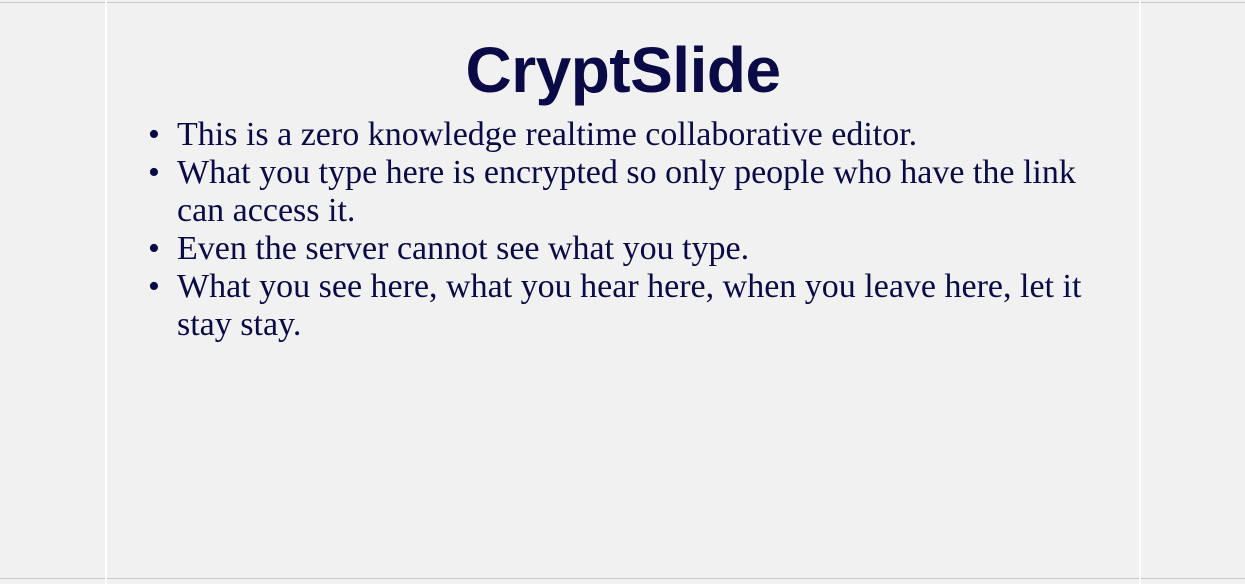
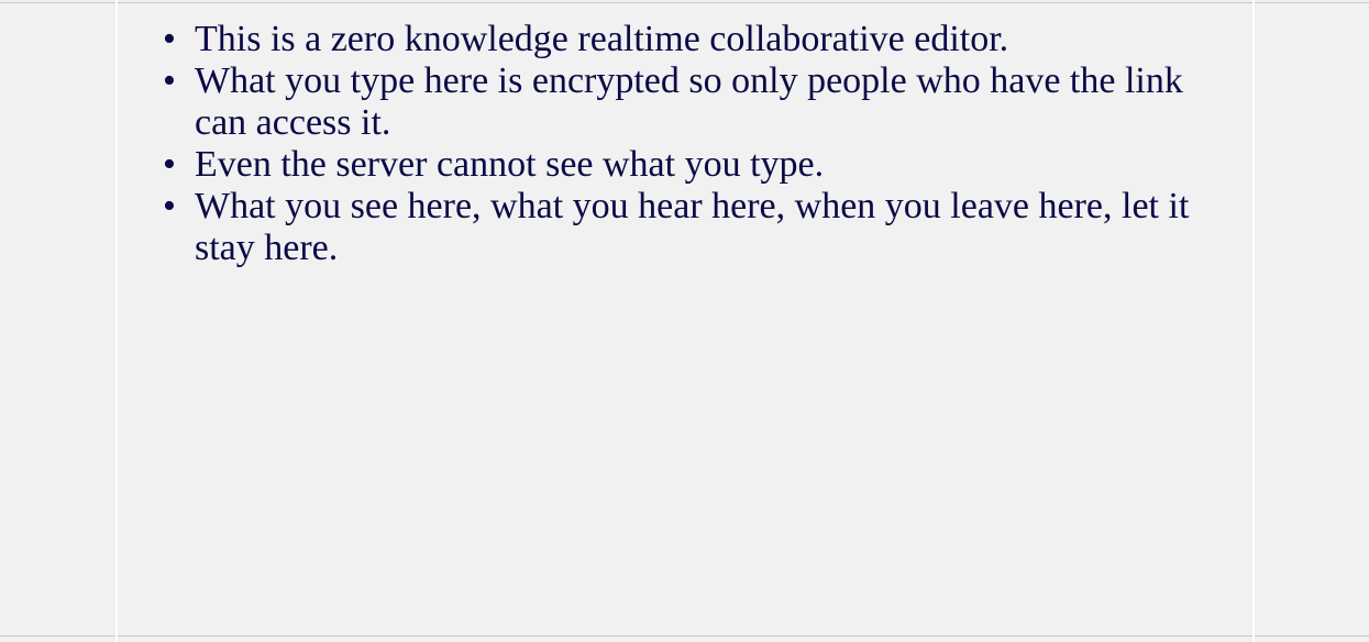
- CryptSlide
  •
  This is a zero knowledge realtime collaborative editor.
  •
  What you type here is encrypted so only people who have the link can access it.
  •
  Even the server cannot see what you type.
  •
- What you see here, what you hear here, when you leave here, let it stay stay.
+ What you see here, what you hear here, when you leave here, let it stay here.
